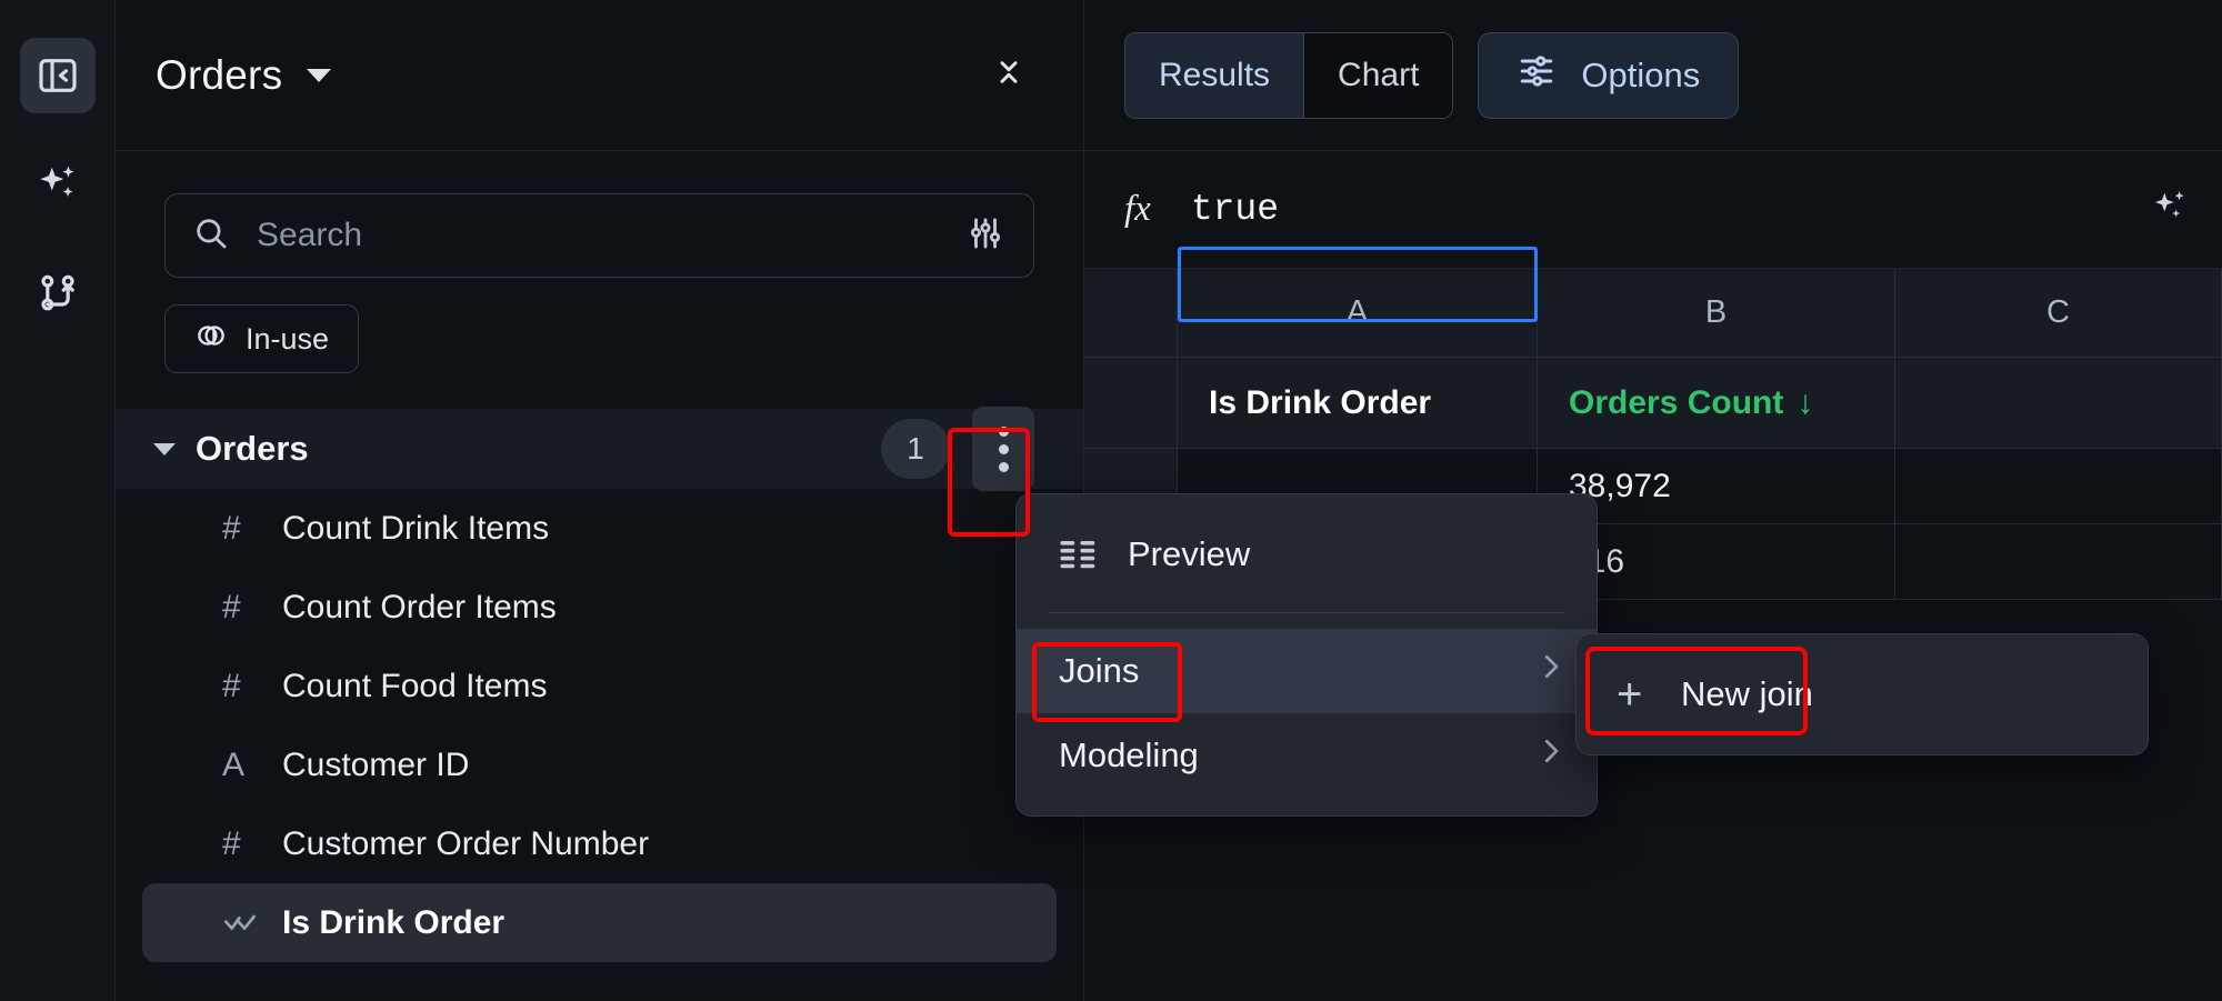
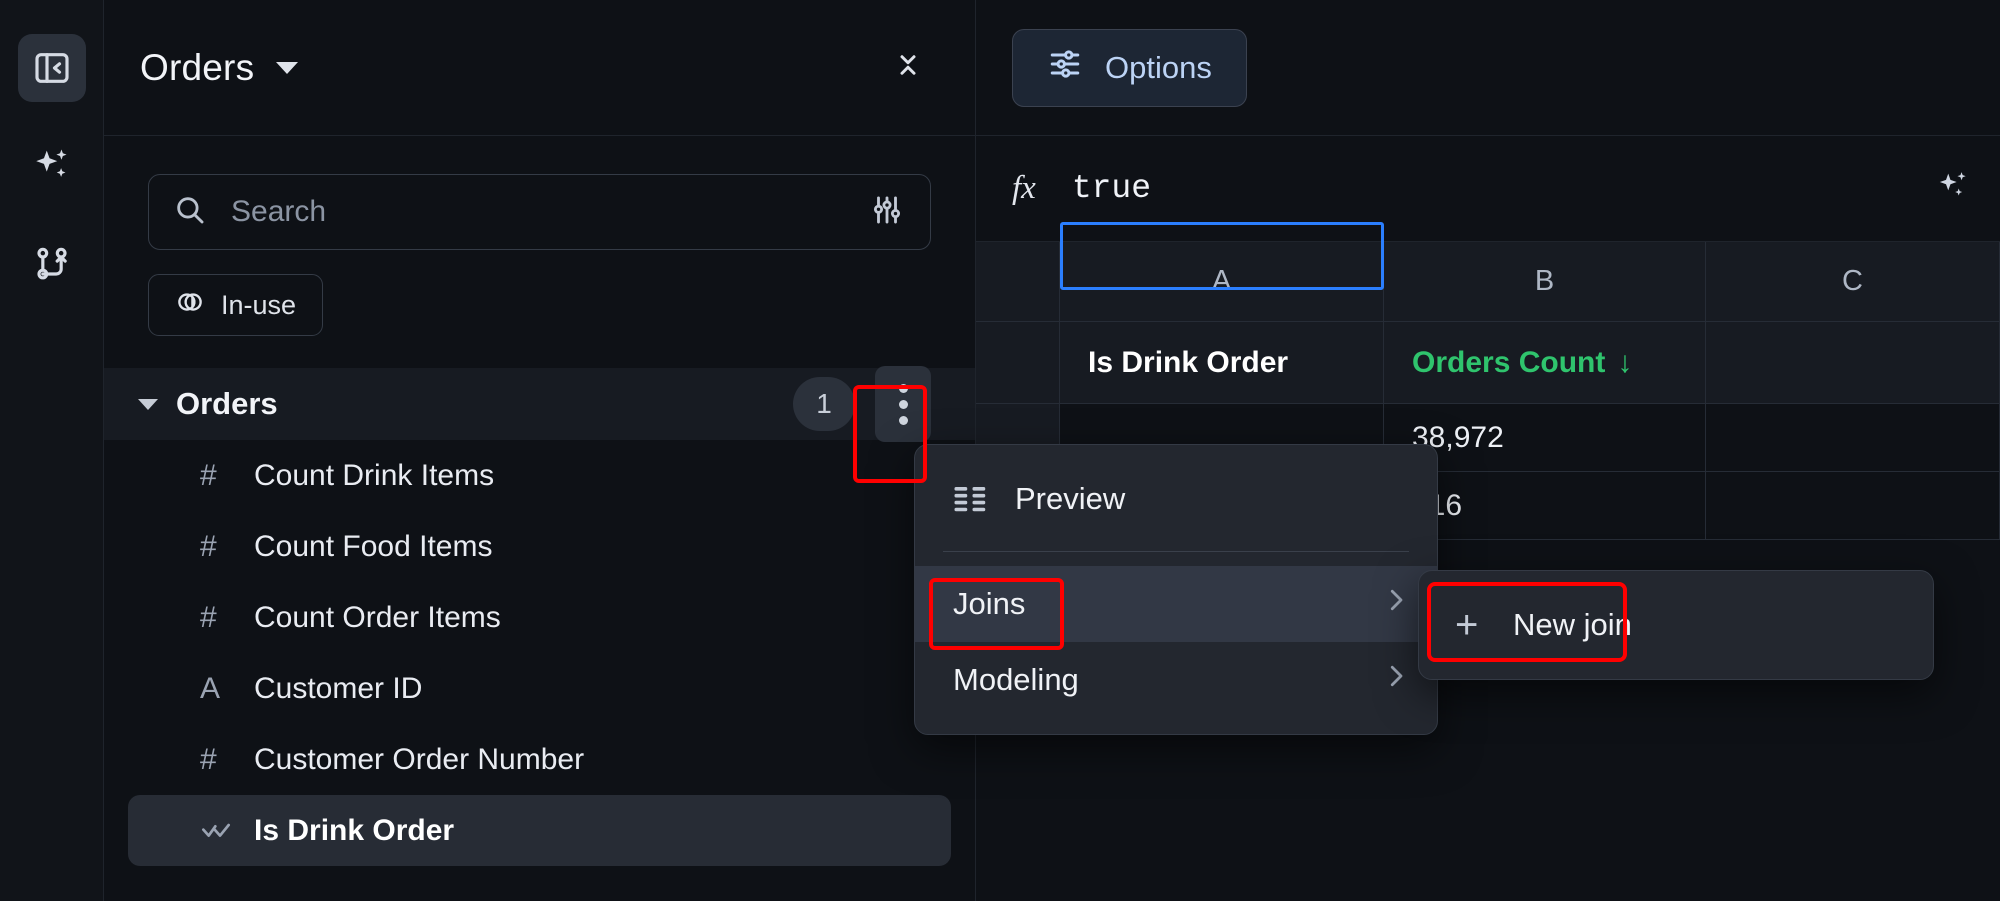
  Orders
  Search
  In-use
  Orders
  1
  #
  Count Drink Items
  #
- Count Order Items
+ Count Food Items
  #
- Count Food Items
+ Count Order Items
  A
  Customer ID
  #
  Customer Order Number
  Is Drink Order
- Results
- Chart
  Options
  fx
  true
  A
  B
  C
  Is Drink Order
  Orders Count
  ↓
  38,972
  Preview
  Joins
  Modeling
  +
  New join
